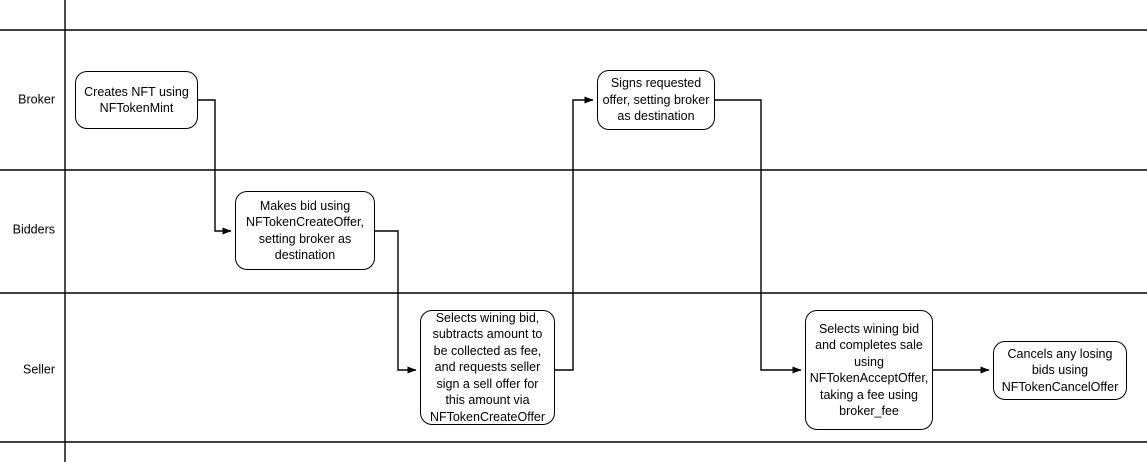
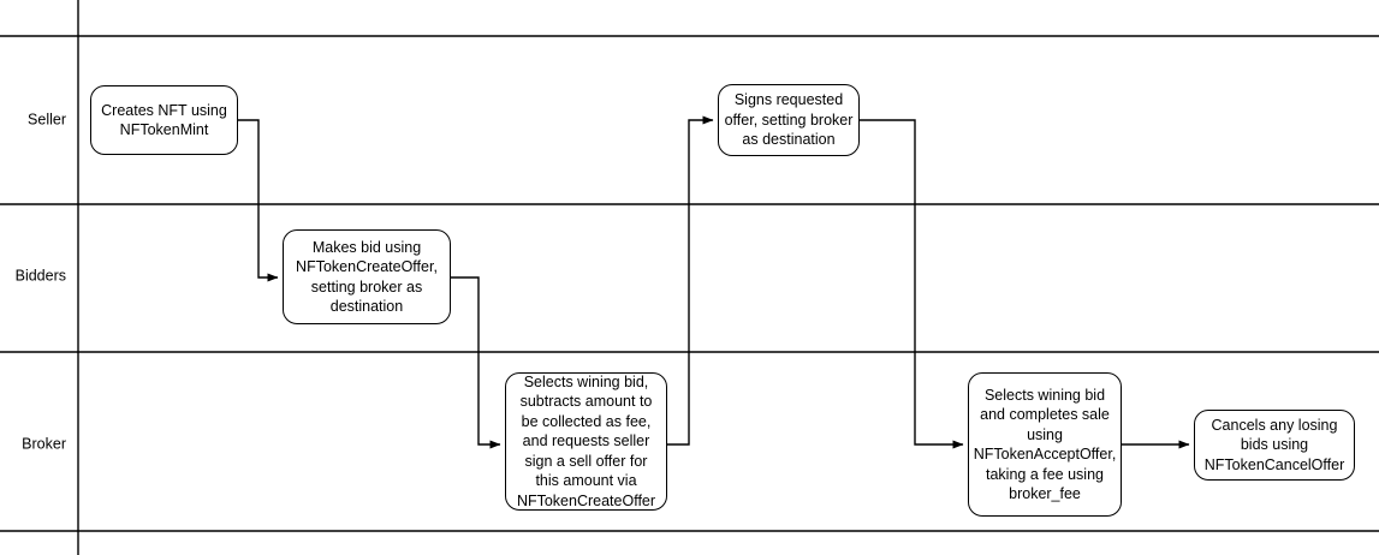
- Broker
+ Seller
  Bidders
- Seller
+ Broker
  Creates NFT using
  NFTokenMint
  Makes bid using
  NFTokenCreateOffer,
  setting broker as
  destination
  Selects wining bid,
  subtracts amount to
  be collected as fee,
  and requests seller
  sign a sell offer for
  this amount via
  NFTokenCreateOffer
  Signs requested
  offer, setting broker
  as destination
  Selects wining bid
  and completes sale
  using
  NFTokenAcceptOffer,
  taking a fee using
  broker_fee
  Cancels any losing
  bids using
  NFTokenCancelOffer
